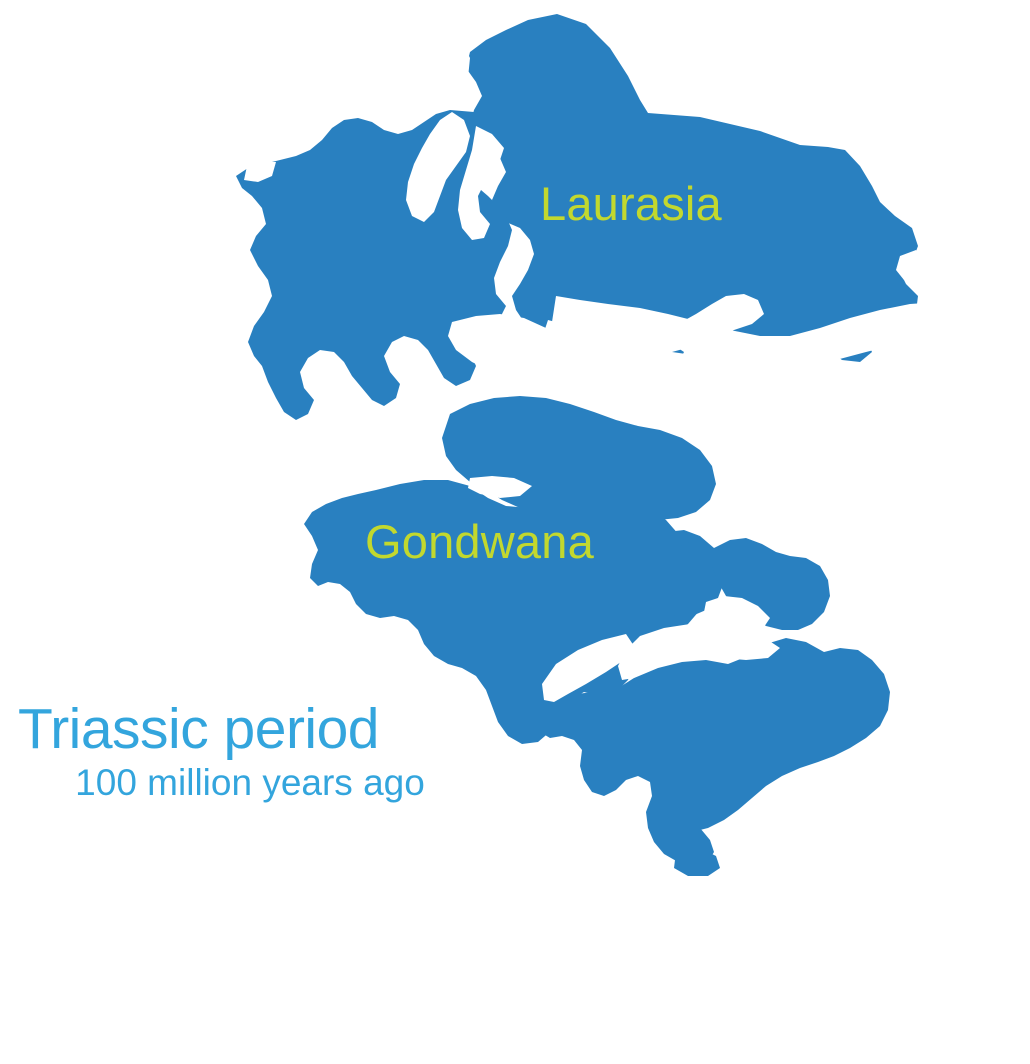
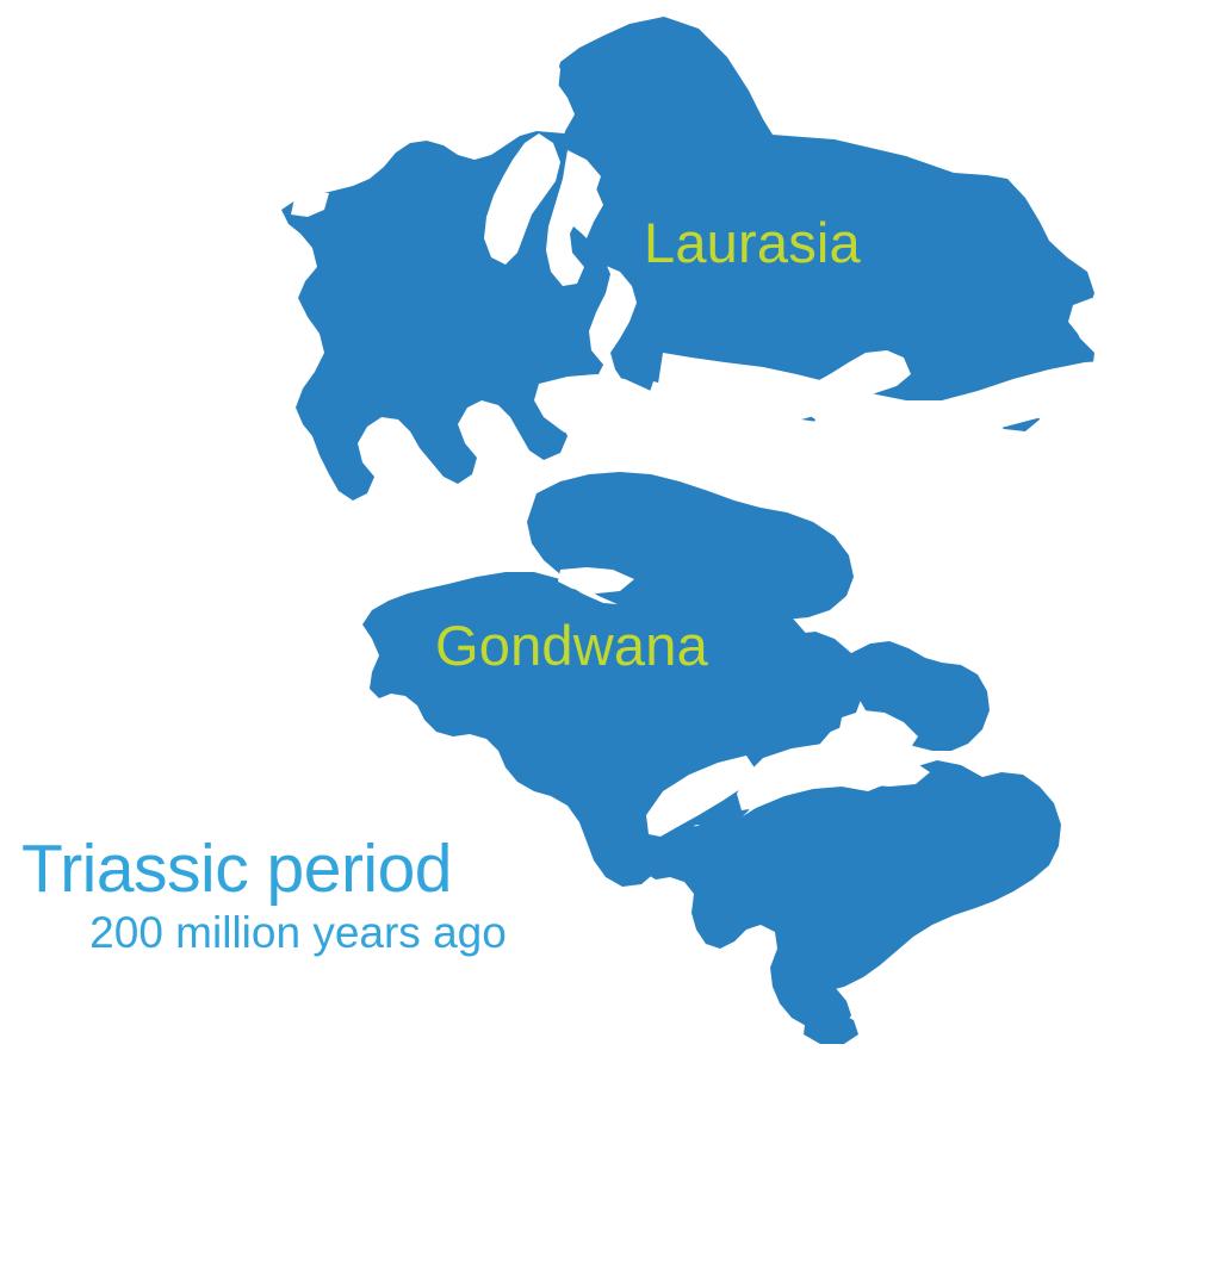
  Laurasia
  Gondwana
  Triassic period
- 100 million years ago
+ 200 million years ago
